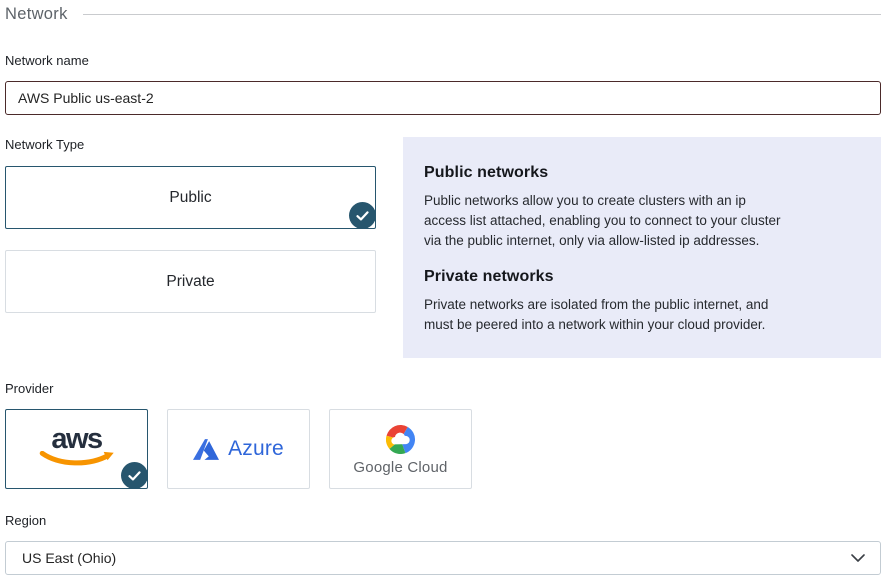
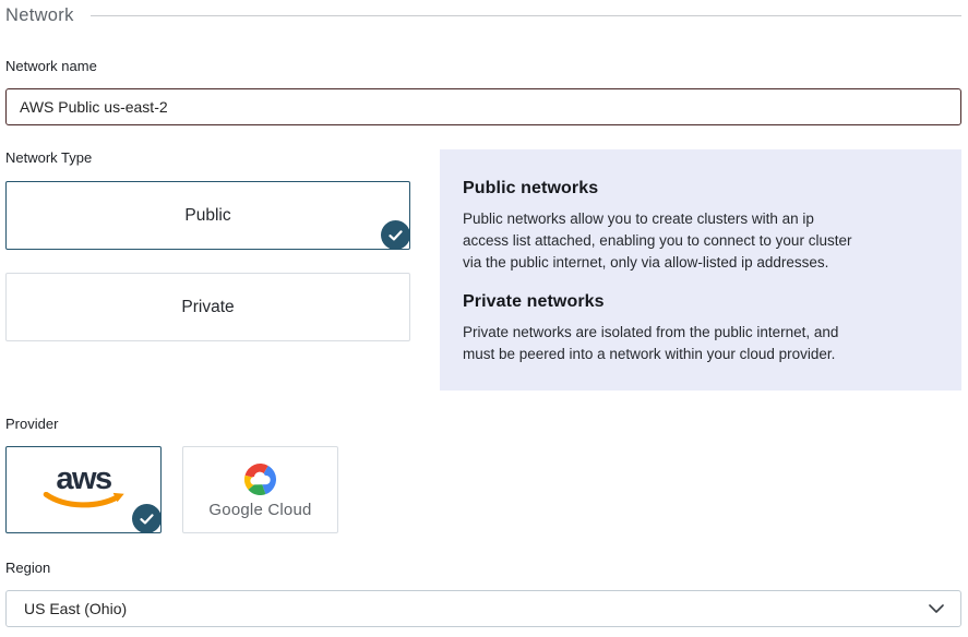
  Network
  Network name
  AWS Public us-east-2
  Network Type
  Public
  Private
  Public networks
  Public networks allow you to create clusters with an ip
  access list attached, enabling you to connect to your cluster
  via the public internet, only via allow-listed ip addresses.
  Private networks
  Private networks are isolated from the public internet, and
  must be peered into a network within your cloud provider.
  Provider
  aws
- Azure
  Google Cloud
  Region
  US East (Ohio)
